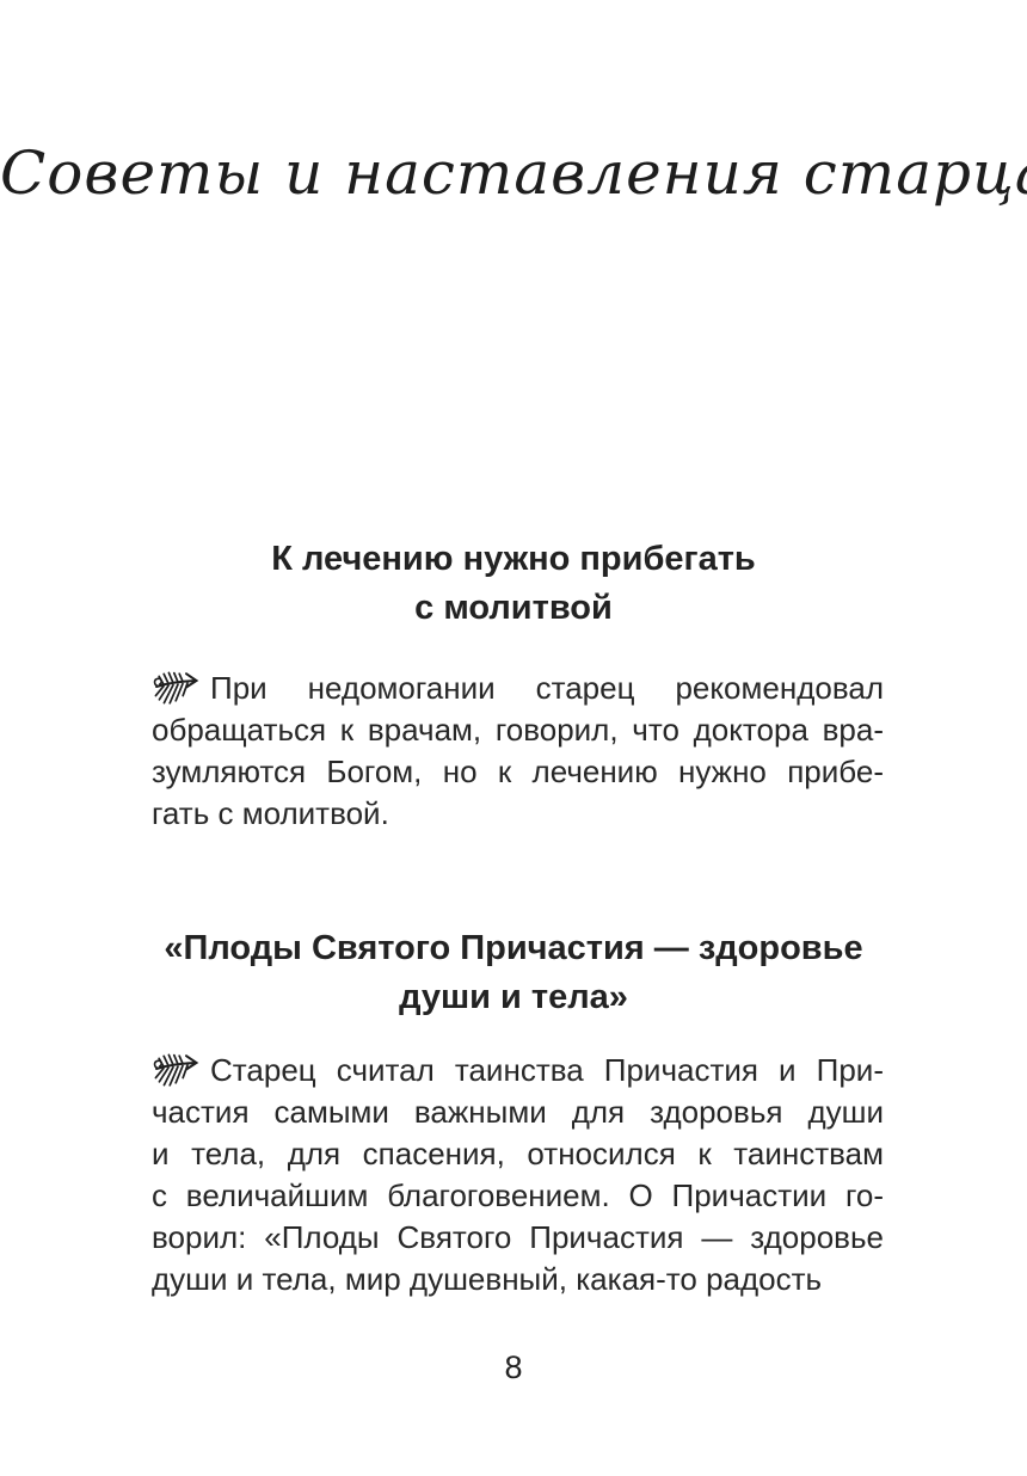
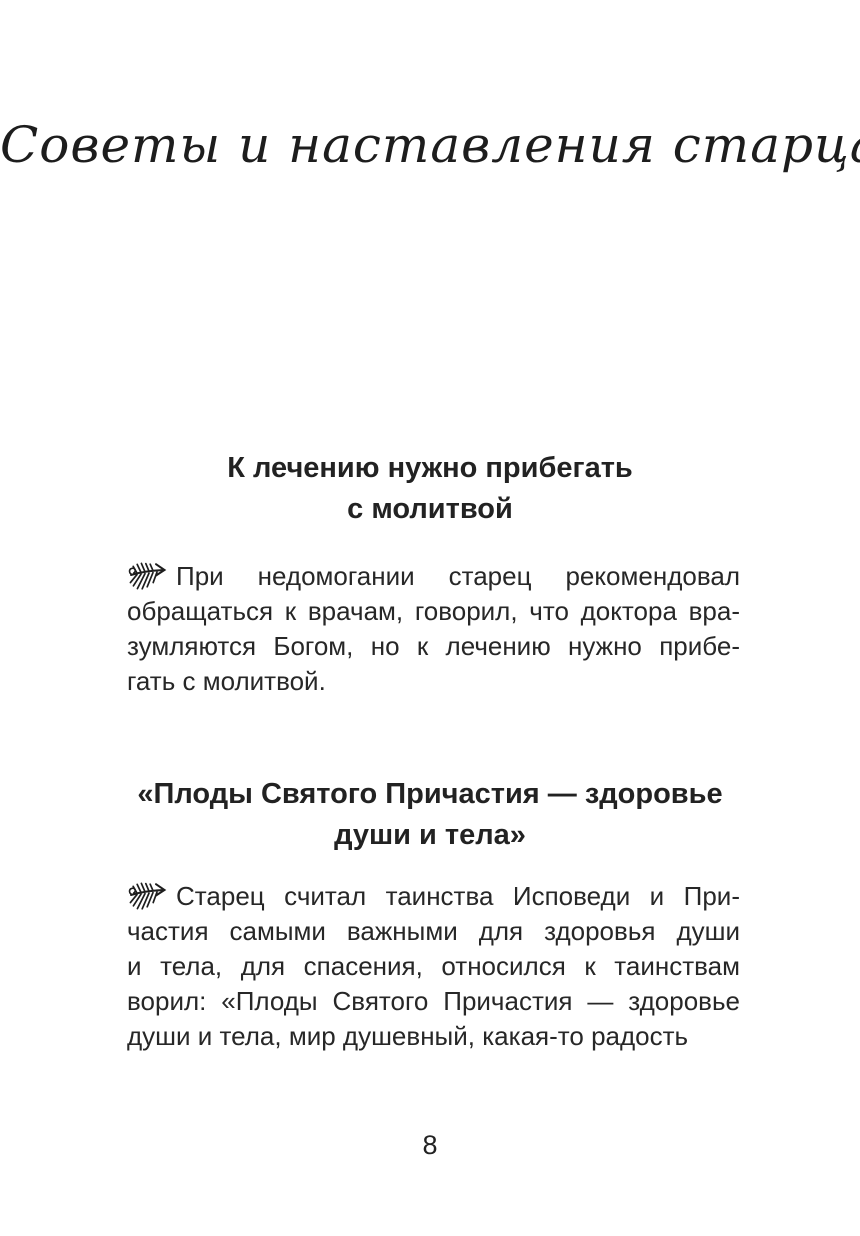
  Советы и наставления старц
  К лечению нужно прибегать
  с молитвой
  При недомогании старец рекомендовал
  обращаться к врачам, говорил, что доктора вра-
  зумляются Богом, но к лечению нужно прибе-
  гать с молитвой.
  «Плоды Святого Причастия — здоровье
  души и тела»
- Старец считал таинства Причастия и При-
+ Старец считал таинства Исповеди и При-
  частия самыми важными для здоровья души
  и тела, для спасения, относился к таинствам
- с величайшим благоговением. О Причастии го-
  ворил: «Плоды Святого Причастия — здоровье
  души и тела, мир душевный, какая-то радость
  8
